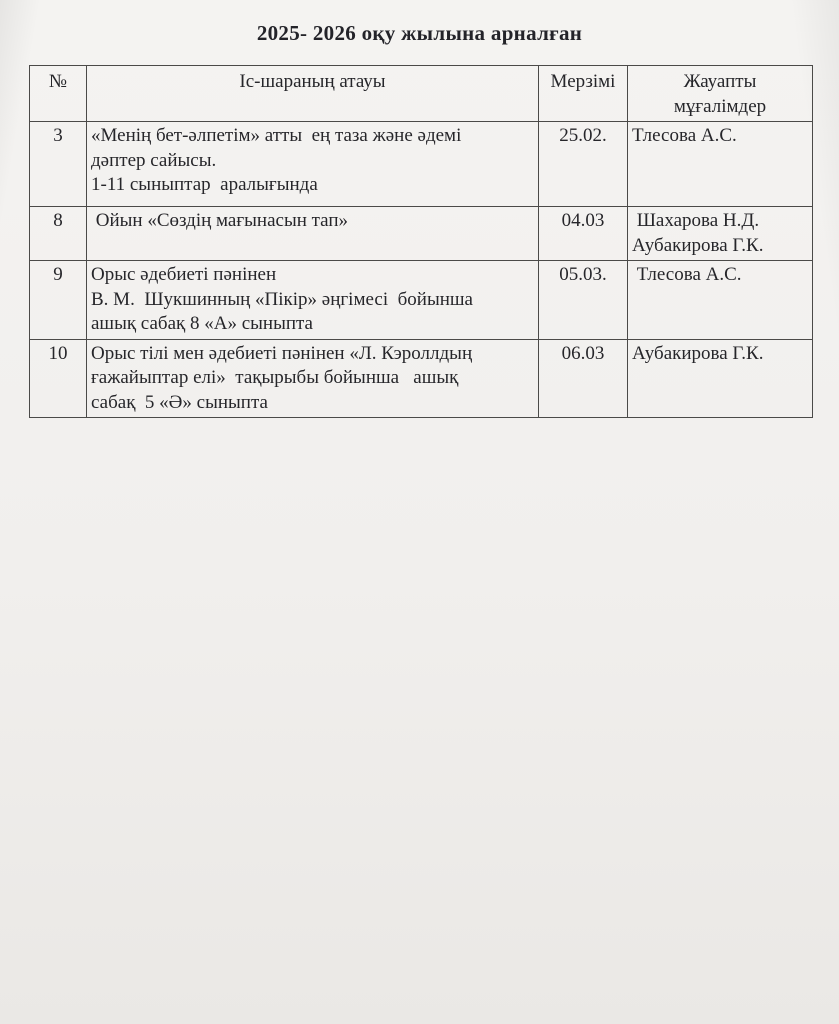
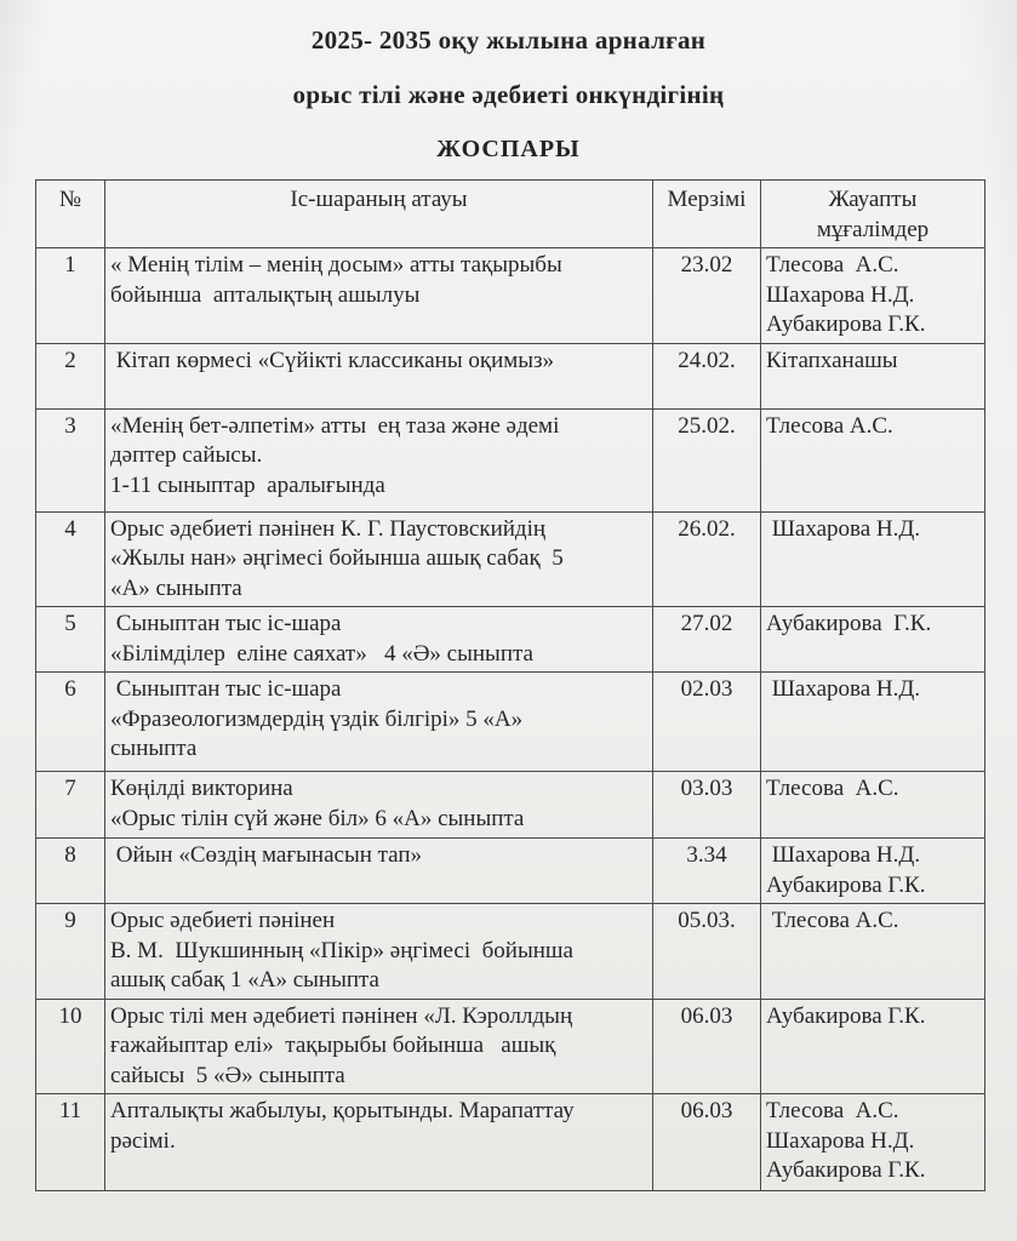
- 2025- 2026 оқу жылына арналған
+ 2025- 2035 оқу жылына арналған
+ орыс тілі және әдебиеті онкүндігінің
+ ЖОСПАРЫ
  №	Іс-шараның атауы	Мерзімі	Жауапты мұғалімдер
+ 1	« Менің тілім – менің досым» атты тақырыбы бойынша апталықтың ашылуы	23.02	Тлесова А.С. Шахарова Н.Д. Аубакирова Г.К.
+ 2	Кітап көрмесі «Сүйікті классиканы оқимыз»	24.02.	Кітапханашы
  3	«Менің бет-әлпетім» атты ең таза және әдемі дәптер сайысы. 1-11 сыныптар аралығында	25.02.	Тлесова А.С.
+ 4	Орыс әдебиеті пәнінен К. Г. Паустовскийдің «Жылы нан» әңгімесі бойынша ашық сабақ 5 «А» сыныпта	26.02.	Шахарова Н.Д.
+ 5	Сыныптан тыс іс-шара «Білімділер еліне саяхат» 4 «Ә» сыныпта	27.02	Аубакирова Г.К.
+ 6	Сыныптан тыс іс-шара «Фразеологизмдердің үздік білгірі» 5 «А» сыныпта	02.03	Шахарова Н.Д.
+ 7	Көңілді викторина «Орыс тілін сүй және біл» 6 «А» сыныпта	03.03	Тлесова А.С.
- 8	Ойын «Сөздің мағынасын тап»	04.03	Шахарова Н.Д. Аубакирова Г.К.
+ 8	Ойын «Сөздің мағынасын тап»	3.34	Шахарова Н.Д. Аубакирова Г.К.
- 9	Орыс әдебиеті пәнінен В. М. Шукшинның «Пікір» әңгімесі бойынша ашық сабақ 8 «А» сыныпта	05.03.	Тлесова А.С.
+ 9	Орыс әдебиеті пәнінен В. М. Шукшинның «Пікір» әңгімесі бойынша ашық сабақ 1 «А» сыныпта	05.03.	Тлесова А.С.
- 10	Орыс тілі мен әдебиеті пәнінен «Л. Кэроллдың ғажайыптар елі» тақырыбы бойынша ашық сабақ 5 «Ә» сыныпта	06.03	Аубакирова Г.К.
+ 10	Орыс тілі мен әдебиеті пәнінен «Л. Кэроллдың ғажайыптар елі» тақырыбы бойынша ашық сайысы 5 «Ә» сыныпта	06.03	Аубакирова Г.К.
+ 11	Апталықты жабылуы, қорытынды. Марапаттау рәсімі.	06.03	Тлесова А.С. Шахарова Н.Д. Аубакирова Г.К.
